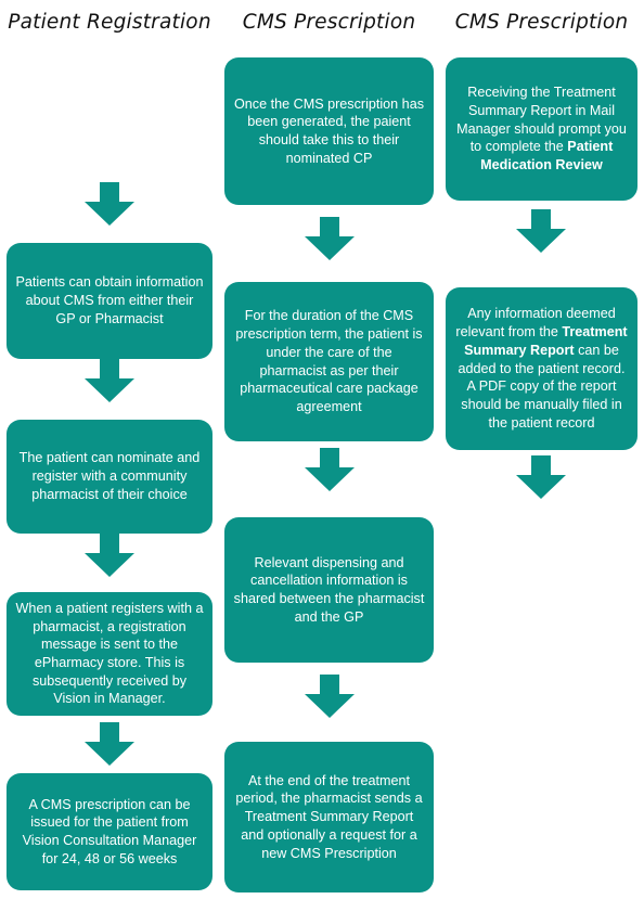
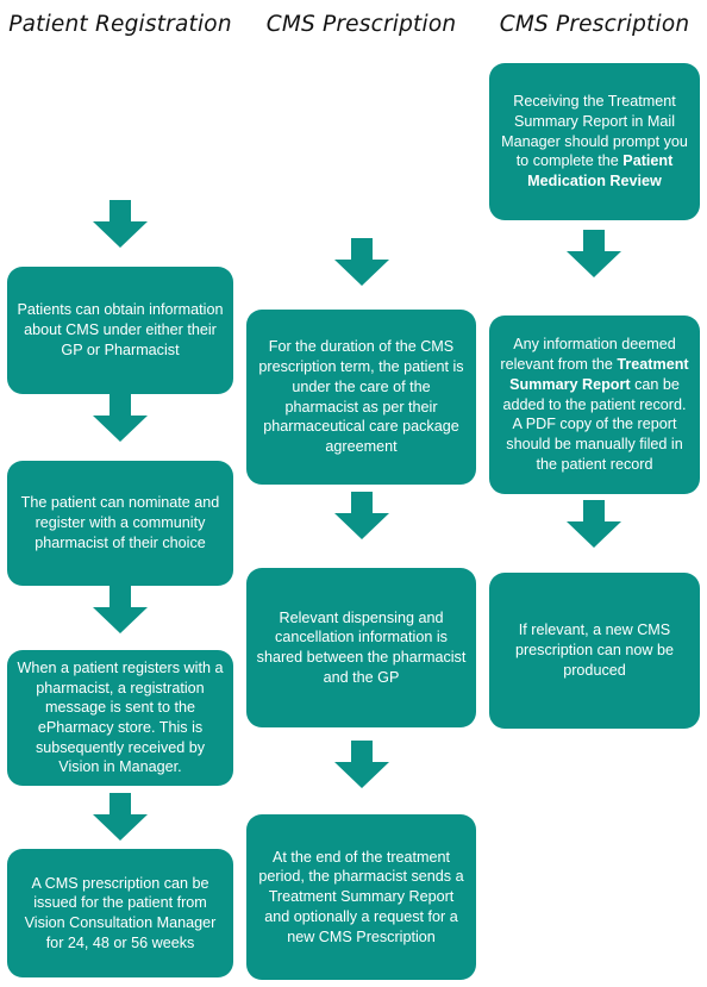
  Patient Registration
- Patients can obtain information about CMS from either their GP or Pharmacist
+ Patients can obtain information about CMS under either their GP or Pharmacist
  The patient can nominate and register with a community pharmacist of their choice
  When a patient registers with a pharmacist, a registration message is sent to the ePharmacy store. This is subsequently received by Vision in Manager.
  A CMS prescription can be issued for the patient from Vision Consultation Manager for 24, 48 or 56 weeks
  CMS Prescription
- Once the CMS prescription has been generated, the paient should take this to their nominated CP
  For the duration of the CMS prescription term, the patient is under the care of the pharmacist as per their pharmaceutical care package agreement
  Relevant dispensing and cancellation information is shared between the pharmacist and the GP
  At the end of the treatment period, the pharmacist sends a Treatment Summary Report and optionally a request for a new CMS Prescription
  CMS Prescription
  Receiving the Treatment Summary Report in Mail Manager should prompt you to complete the Patient Medication Review
  Any information deemed relevant from the Treatment Summary Report can be added to the patient record. A PDF copy of the report should be manually filed in the patient record
+ If relevant, a new CMS prescription can now be produced
